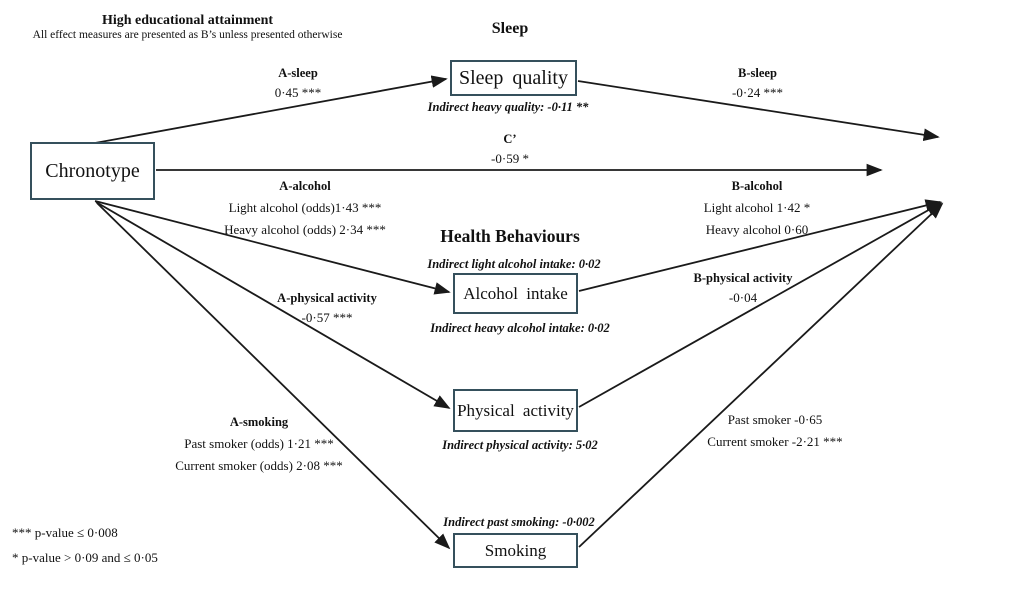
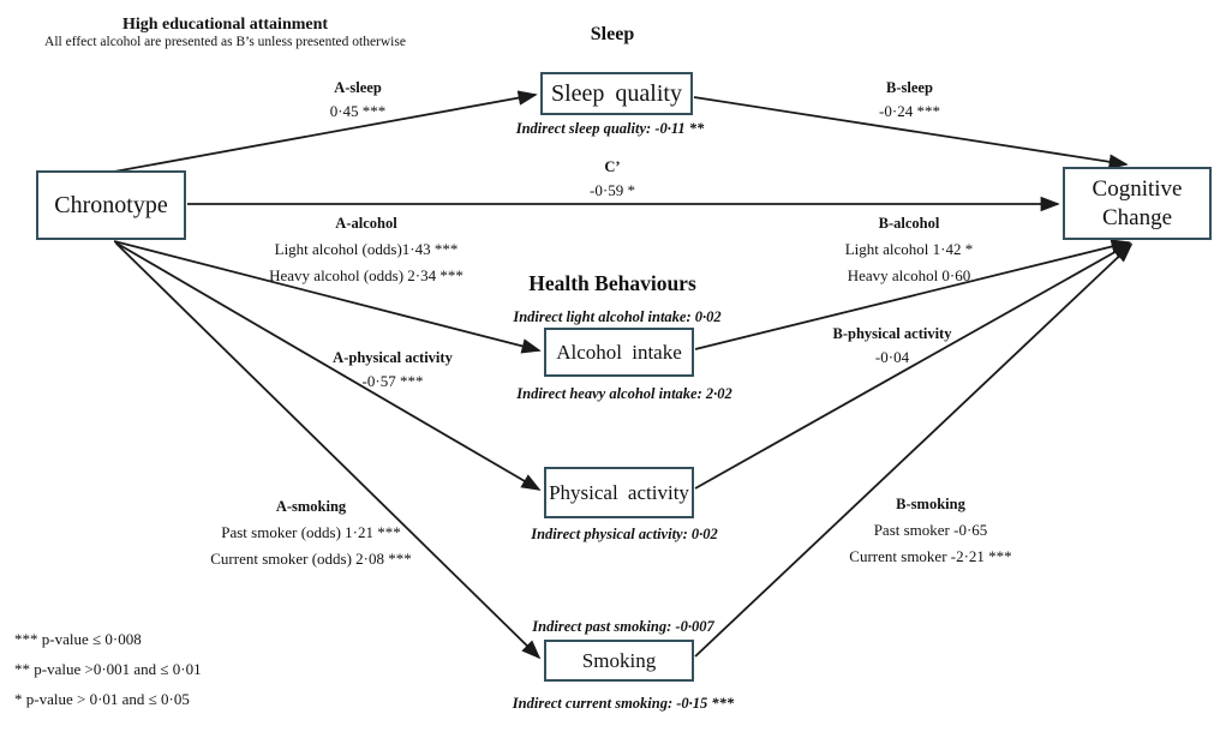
  High educational attainment
- All effect measures are presented as B’s unless presented otherwise
+ All effect alcohol are presented as B’s unless presented otherwise
  Sleep
  Health Behaviours
  Chronotype
  Sleep quality
  Alcohol intake
  Physical activity
  Smoking
+ Cognitive Change
  A-sleep
  0·45 ***
  B-sleep
  -0·24 ***
  C’
  -0·59 *
  A-alcohol
  Light alcohol (odds)1·43 ***
  Heavy alcohol (odds) 2·34 ***
  B-alcohol
  Light alcohol 1·42 *
  Heavy alcohol 0·60
  A-physical activity
  -0·57 ***
  B-physical activity
  -0·04
  A-smoking
  Past smoker (odds) 1·21 ***
  Current smoker (odds) 2·08 ***
+ B-smoking
  Past smoker -0·65
  Current smoker -2·21 ***
- Indirect heavy quality: -0·11 **
+ Indirect sleep quality: -0·11 **
  Indirect light alcohol intake: 0·02
- Indirect heavy alcohol intake: 0·02
+ Indirect heavy alcohol intake: 2·02
- Indirect physical activity: 5·02
+ Indirect physical activity: 0·02
- Indirect past smoking: -0·002
+ Indirect past smoking: -0·007
+ Indirect current smoking: -0·15 ***
  *** p-value ≤ 0·008
+ ** p-value >0·001 and ≤ 0·01
- * p-value > 0·09 and ≤ 0·05
+ * p-value > 0·01 and ≤ 0·05
